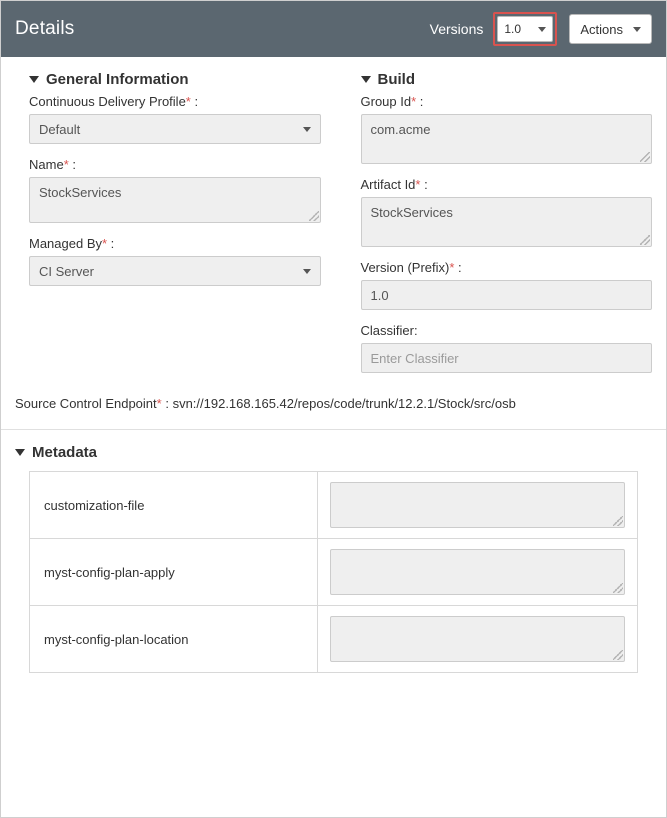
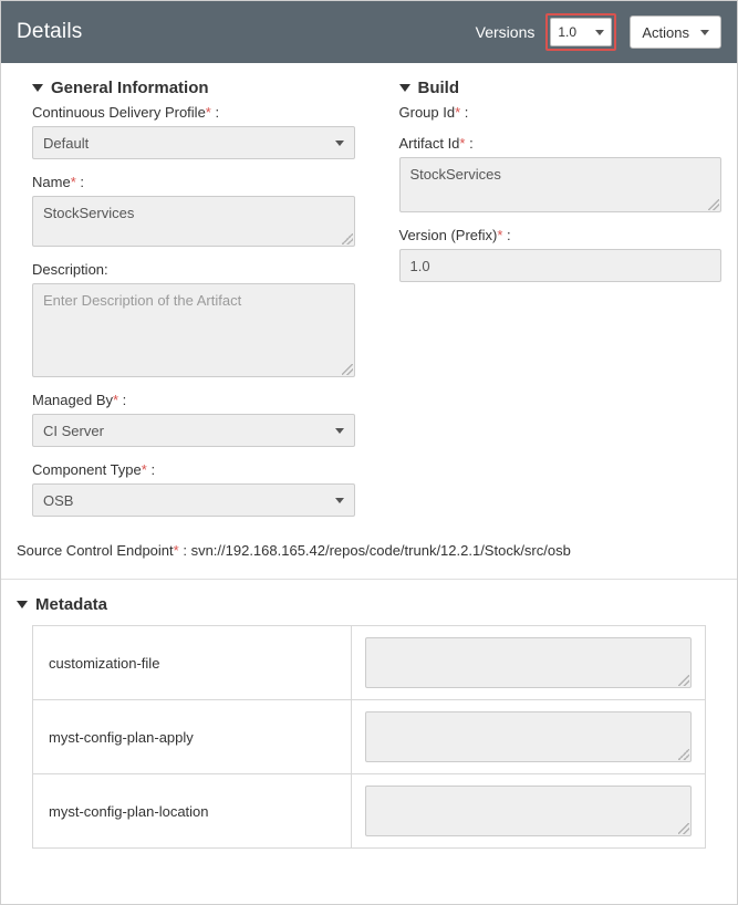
  Details
  Versions
  1.0
  Actions
  General Information
  Continuous Delivery Profile* :
  Default
  Name* :
  StockServices
+ Description:
+ Enter Description of the Artifact
  Managed By* :
  CI Server
+ Component Type* :
+ OSB
  Build
  Group Id* :
- com.acme
  Artifact Id* :
  StockServices
  Version (Prefix)* :
  1.0
- Classifier:
- Enter Classifier
  Source Control Endpoint* : svn://192.168.165.42/repos/code/trunk/12.2.1/Stock/src/osb
  Metadata
  customization-file
  myst-config-plan-apply
  myst-config-plan-location
